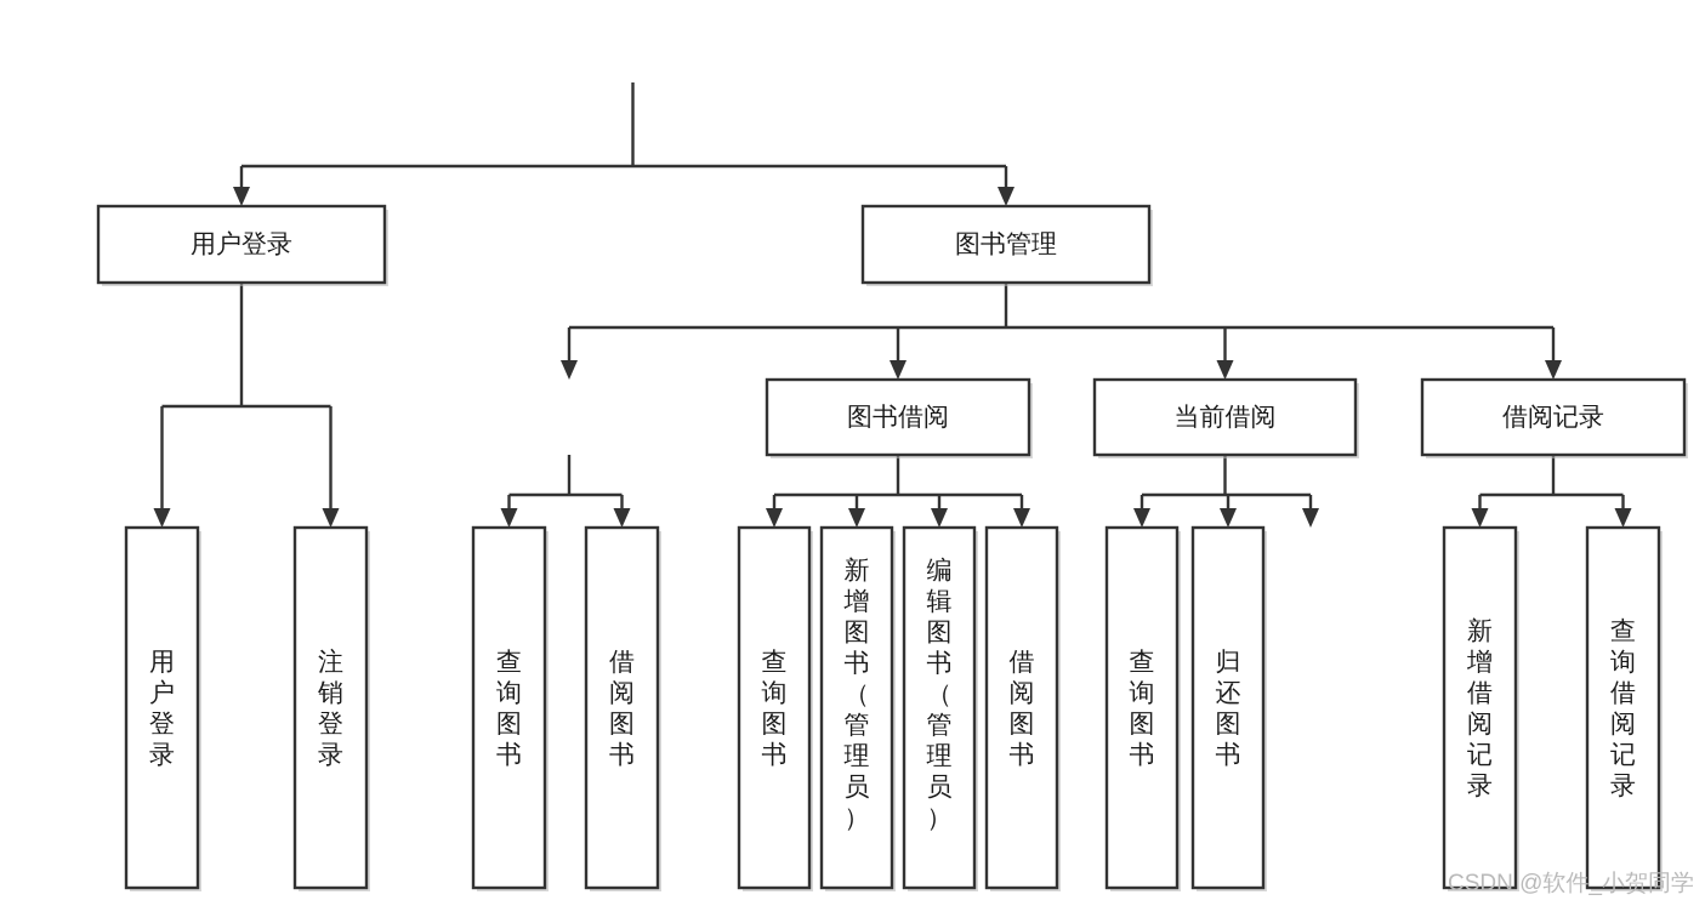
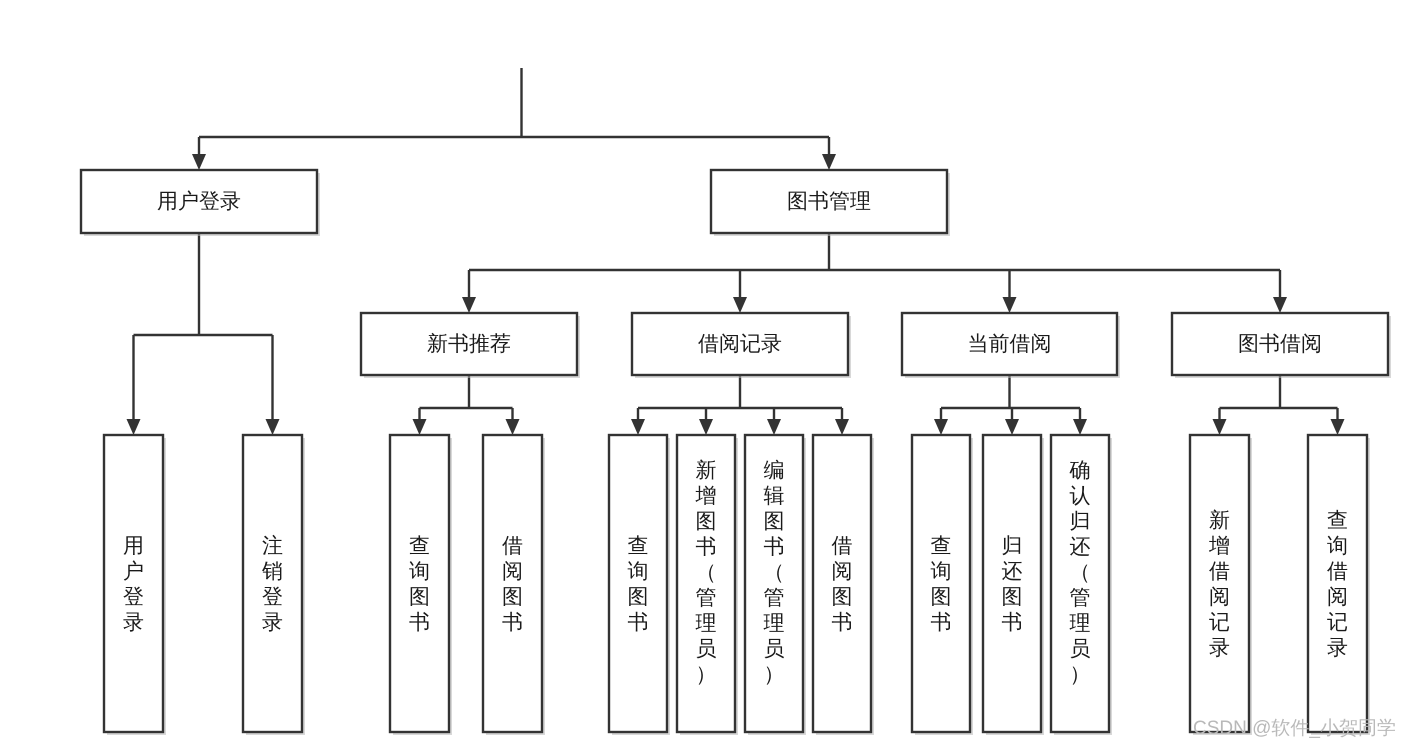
  用户登录
  用户登录
  注销登录
  图书管理
+ 新书推荐
  查询图书
  借阅图书
- 图书借阅
+ 借阅记录
  查询图书
  新增图书（管理员）
  编辑图书（管理员）
  借阅图书
  当前借阅
  查询图书
  归还图书
+ 确认归还（管理员）
- 借阅记录
+ 图书借阅
  新增借阅记录
  查询借阅记录
  CSDN @软件_小贺同学
